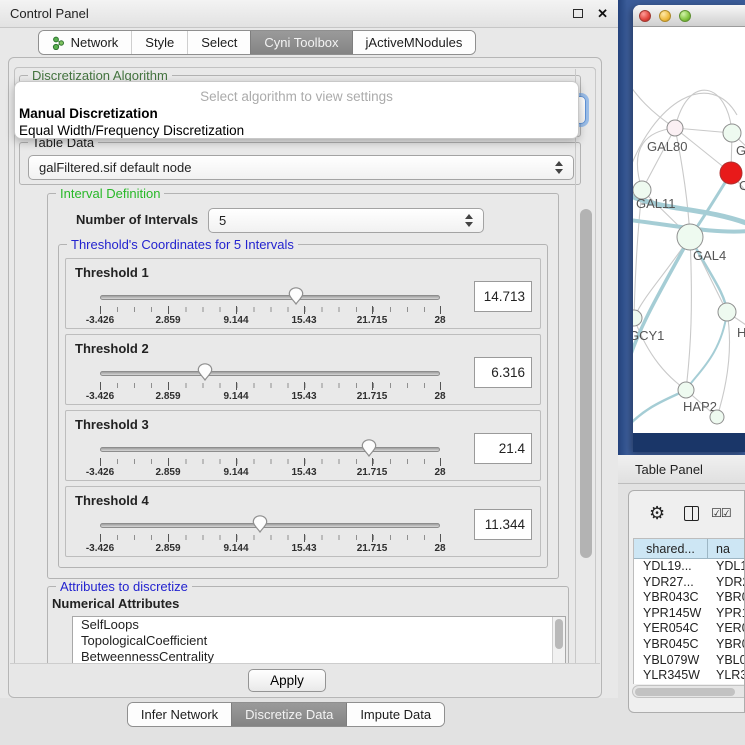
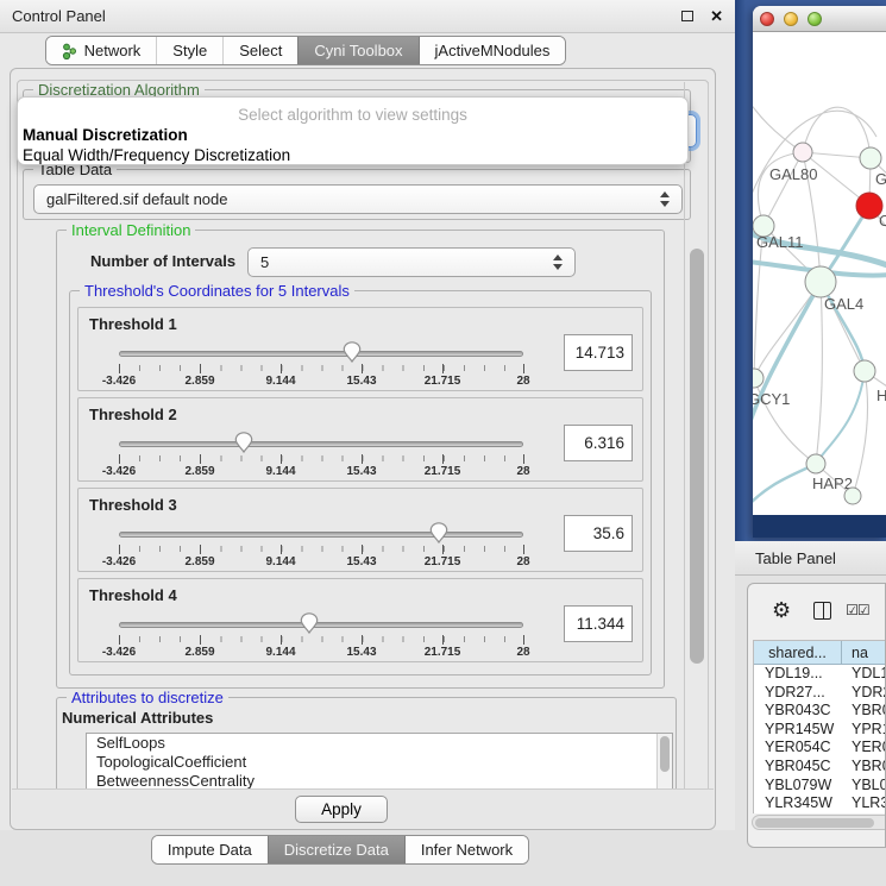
  Control Panel
  ✕
  Network
  Style
  Select
  Cyni Toolbox
  jActiveMNodules
  Discretization Algorithm
  Select algorithm to view settings
  Manual Discretization
  Equal Width/Frequency Discretization
  Table Data
  galFiltered.sif default node
  Interval Definition
  Number of Intervals
  5
  Threshold's Coordinates for 5 Intervals
  Threshold 1
  -3.426
  2.859
  9.144
  15.43
  21.715
  28
  14.713
  Threshold 2
  -3.426
  2.859
  9.144
  15.43
  21.715
  28
  6.316
  Threshold 3
  -3.426
  2.859
  9.144
  15.43
  21.715
  28
- 21.4
+ 35.6
  Threshold 4
  -3.426
  2.859
  9.144
  15.43
  21.715
  28
  11.344
  Attributes to discretize
  Numerical Attributes
  SelfLoops
  TopologicalCoefficient
  BetweennessCentrality
  Apply
- Infer Network
+ Impute Data
  Discretize Data
- Impute Data
+ Infer Network
  GAL80
  C
  GAL11
  GAL4
  GCY1
  H
  HAP2
  Table Panel
  ⚙
  ☑☑
  shared...
  na
  YDL19...
  YDL1
  YDR27...
  YDR
  YBR043C
  YBR
  YPR145W
  YPR
  YER054C
  YER
  YBR045C
  YBR
  YBL079W
  YBL0
  YLR345W
  YLR3
